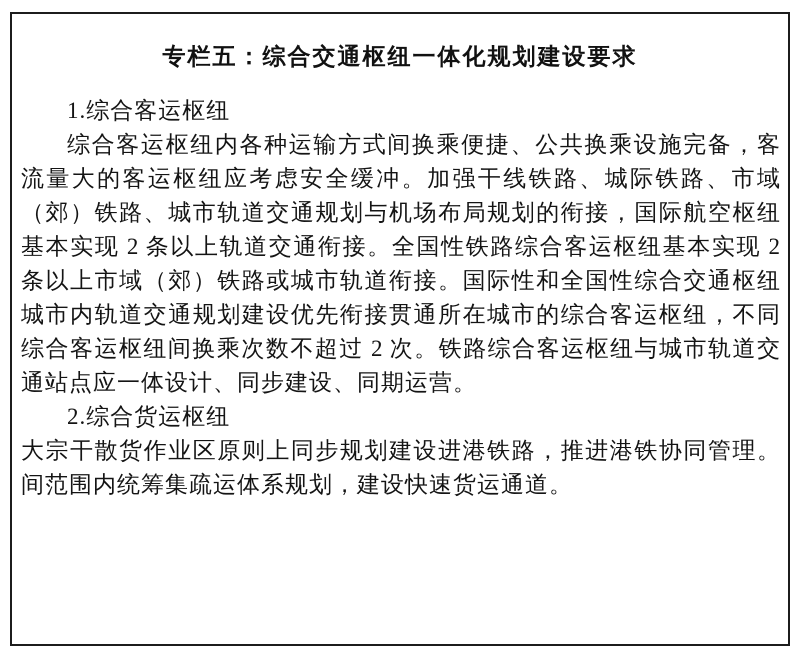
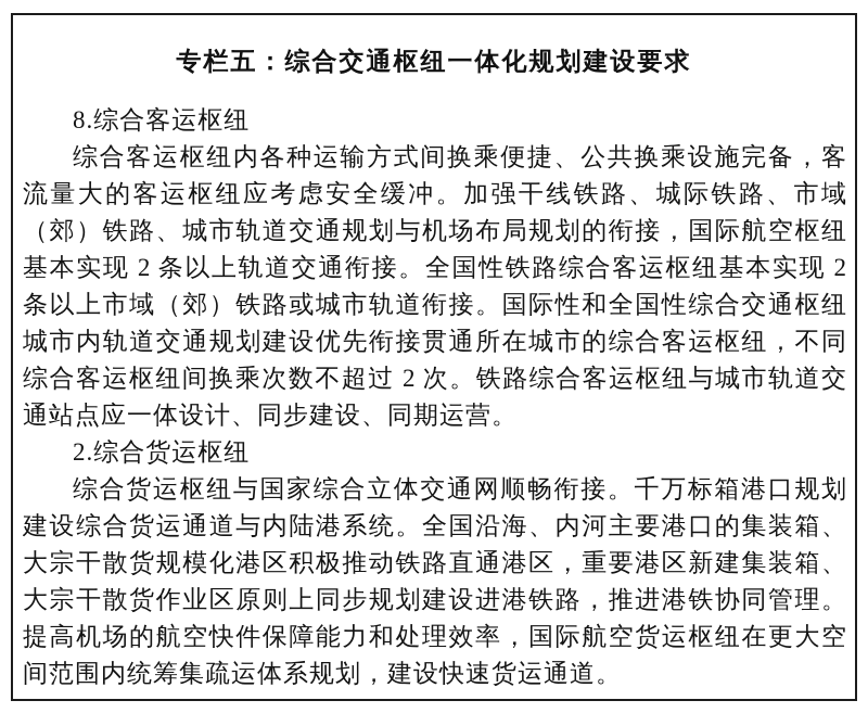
  专栏五：综合交通枢纽一体化规划建设要求
- 1.综合客运枢纽
+ 8.综合客运枢纽
  综合客运枢纽内各种运输方式间换乘便捷、公共换乘设施完备，客
  流量大的客运枢纽应考虑安全缓冲。加强干线铁路、城际铁路、市域
  （郊）铁路、城市轨道交通规划与机场布局规划的衔接，国际航空枢纽
  基本实现 2 条以上轨道交通衔接。全国性铁路综合客运枢纽基本实现 2
  条以上市域（郊）铁路或城市轨道衔接。国际性和全国性综合交通枢纽
  城市内轨道交通规划建设优先衔接贯通所在城市的综合客运枢纽，不同
  综合客运枢纽间换乘次数不超过 2 次。铁路综合客运枢纽与城市轨道交
  通站点应一体设计、同步建设、同期运营。
  2.综合货运枢纽
+ 综合货运枢纽与国家综合立体交通网顺畅衔接。千万标箱港口规划
+ 建设综合货运通道与内陆港系统。全国沿海、内河主要港口的集装箱、
+ 大宗干散货规模化港区积极推动铁路直通港区，重要港区新建集装箱、
  大宗干散货作业区原则上同步规划建设进港铁路，推进港铁协同管理。
+ 提高机场的航空快件保障能力和处理效率，国际航空货运枢纽在更大空
  间范围内统筹集疏运体系规划，建设快速货运通道。
